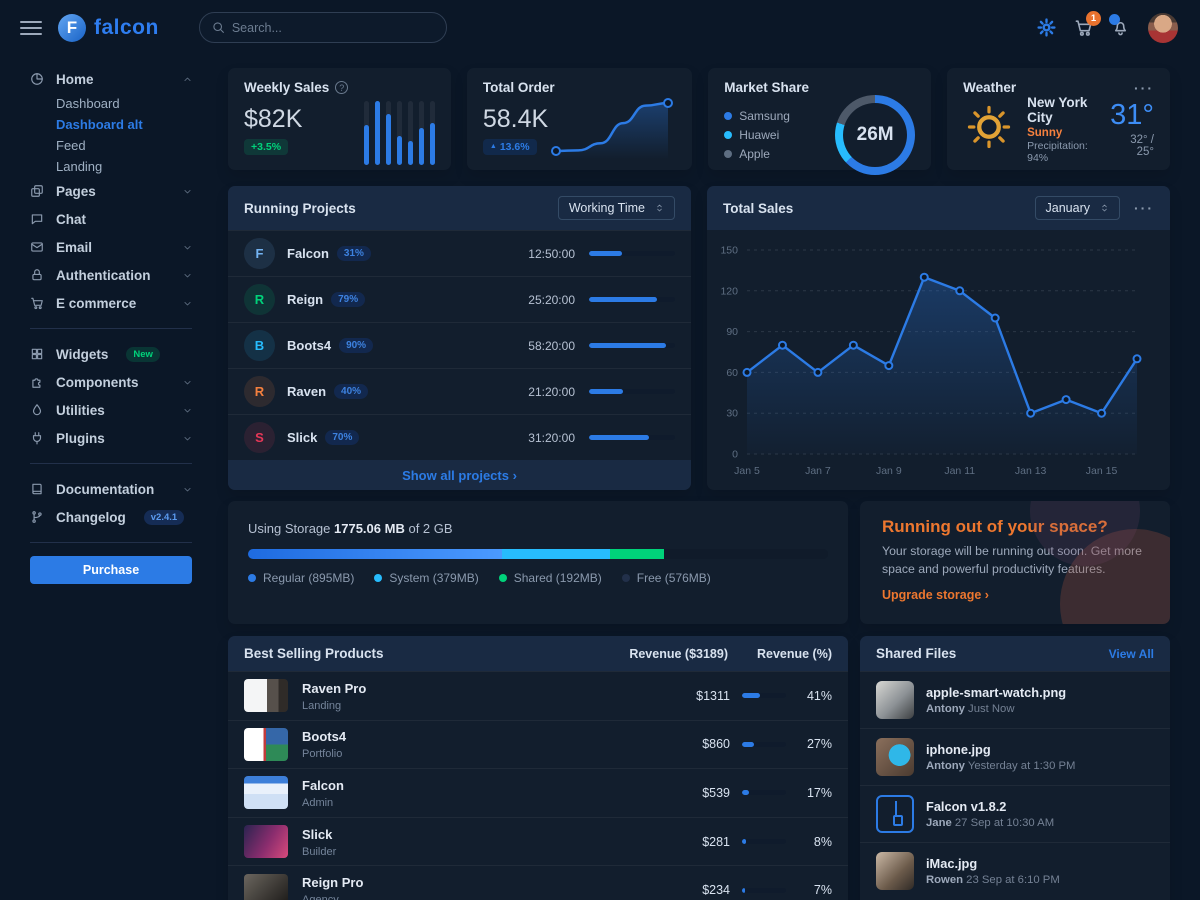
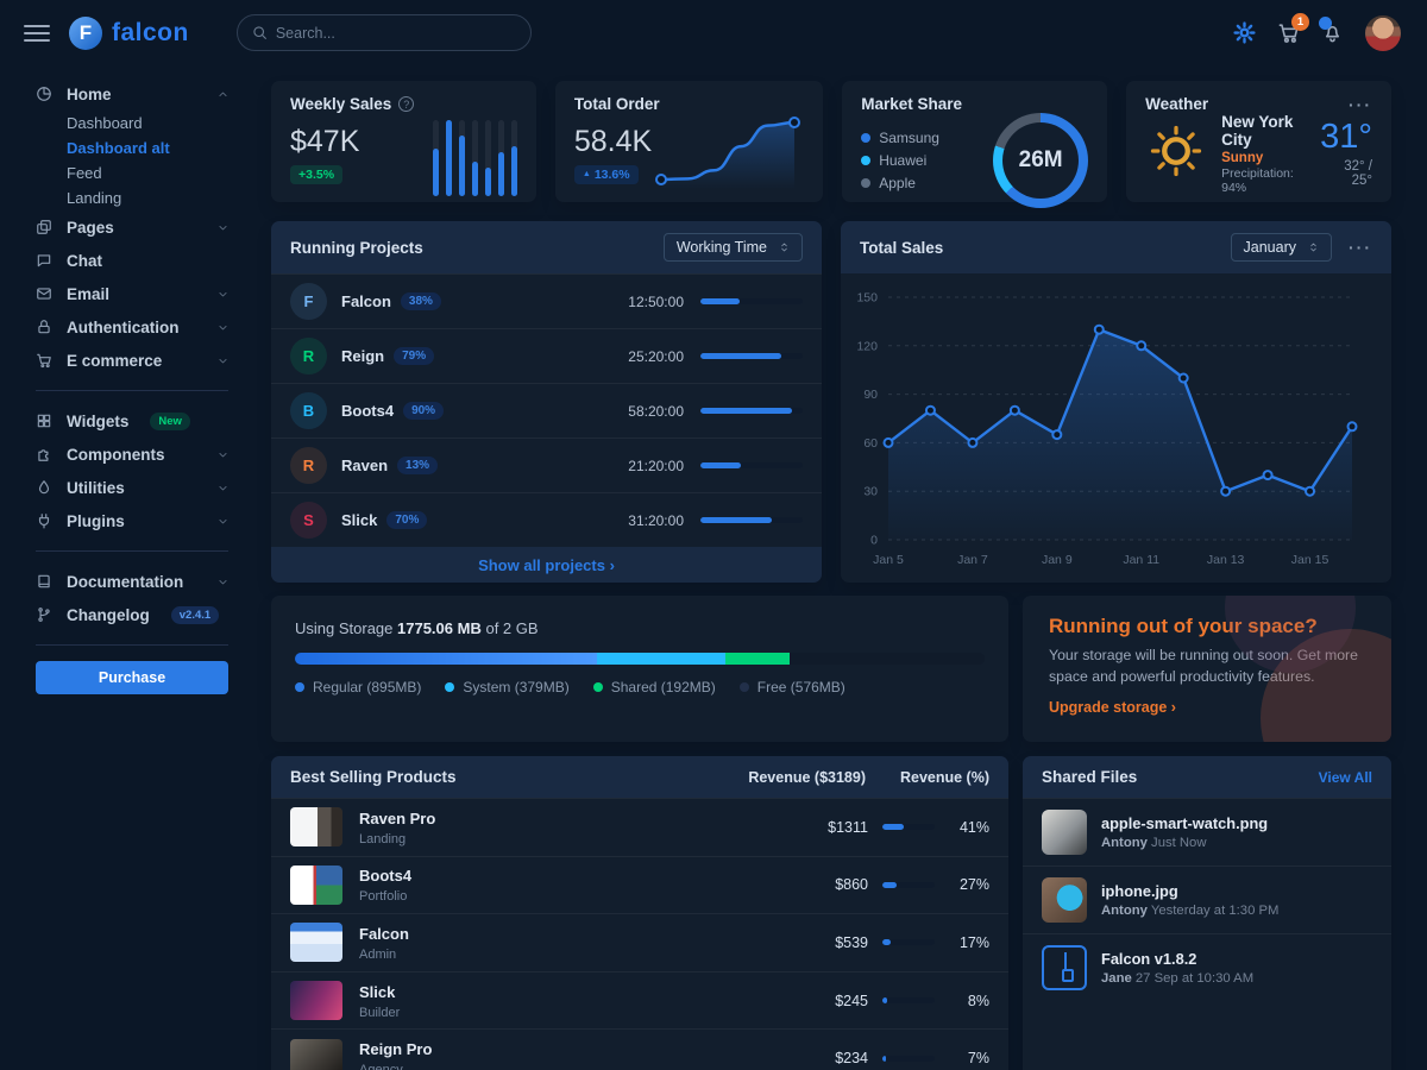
  F
  falcon
  Search...
  1
  Home
  Dashboard
  Dashboard alt
  Feed
  Landing
  Pages
  Chat
  Email
  Authentication
  E commerce
  Widgets
  New
  Components
  Utilities
  Plugins
  Documentation
  Changelog
  v2.4.1
  Purchase
  Weekly Sales
  ?
- $82K
+ $47K
  +3.5%
  Total Order
  58.4K
  13.6%
  Market Share
  Samsung
  Huawei
  Apple
  26M
  Weather
  ···
  New York City
  Sunny
  Precipitation: 94%
  31°
  32° / 25°
  Running Projects
  Working Time
  F
  Falcon
- 31%
+ 38%
  12:50:00
  R
  Reign
  79%
  25:20:00
  B
  Boots4
  90%
  58:20:00
  R
  Raven
- 40%
+ 13%
  21:20:00
  S
  Slick
  70%
  31:20:00
  Show all projects ›
  Total Sales
  January
  ···
  0
  30
  60
  90
  120
  150
  Jan 5
  Jan 7
  Jan 9
  Jan 11
  Jan 13
  Jan 15
  Using Storage 1775.06 MB of 2 GB
  Regular (895MB)
  System (379MB)
  Shared (192MB)
  Free (576MB)
  Running out of your space?
  Your storage will be running out soon. Get more space and powerful productivity features.
  Upgrade storage ›
  Best Selling Products
  Revenue ($3189)
  Revenue (%)
  Raven Pro
  Landing
  $1311
  41%
  Boots4
  Portfolio
  $860
  27%
  Falcon
  Admin
  $539
  17%
  Slick
  Builder
- $281
+ $245
  8%
  Reign Pro
  $234
  7%
  Shared Files
  View All
  apple-smart-watch.png
  Antony Just Now
  iphone.jpg
  Antony Yesterday at 1:30 PM
  Falcon v1.8.2
  Jane 27 Sep at 10:30 AM
- iMac.jpg
- Rowen 23 Sep at 6:10 PM
